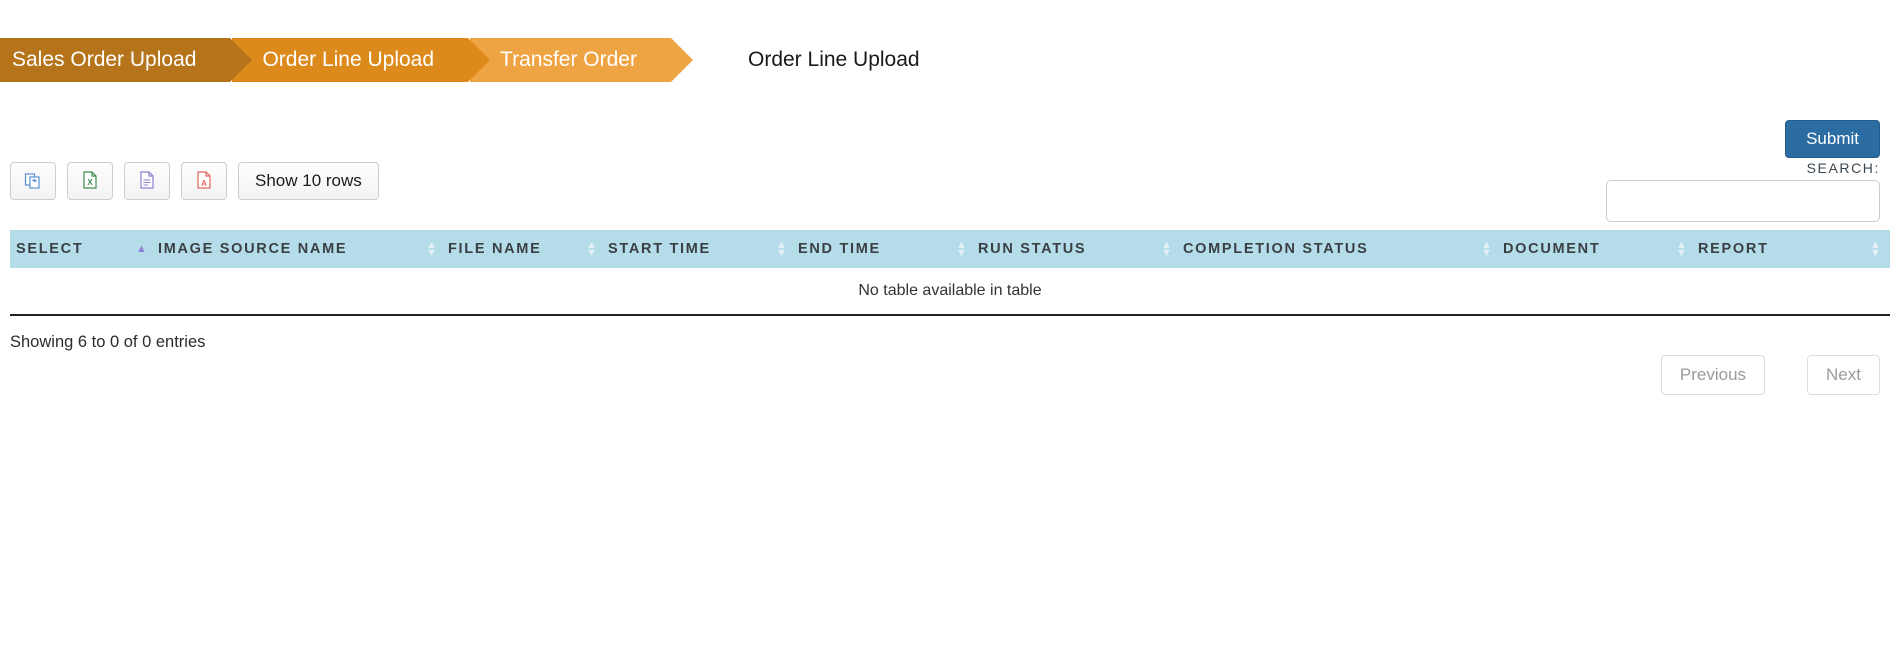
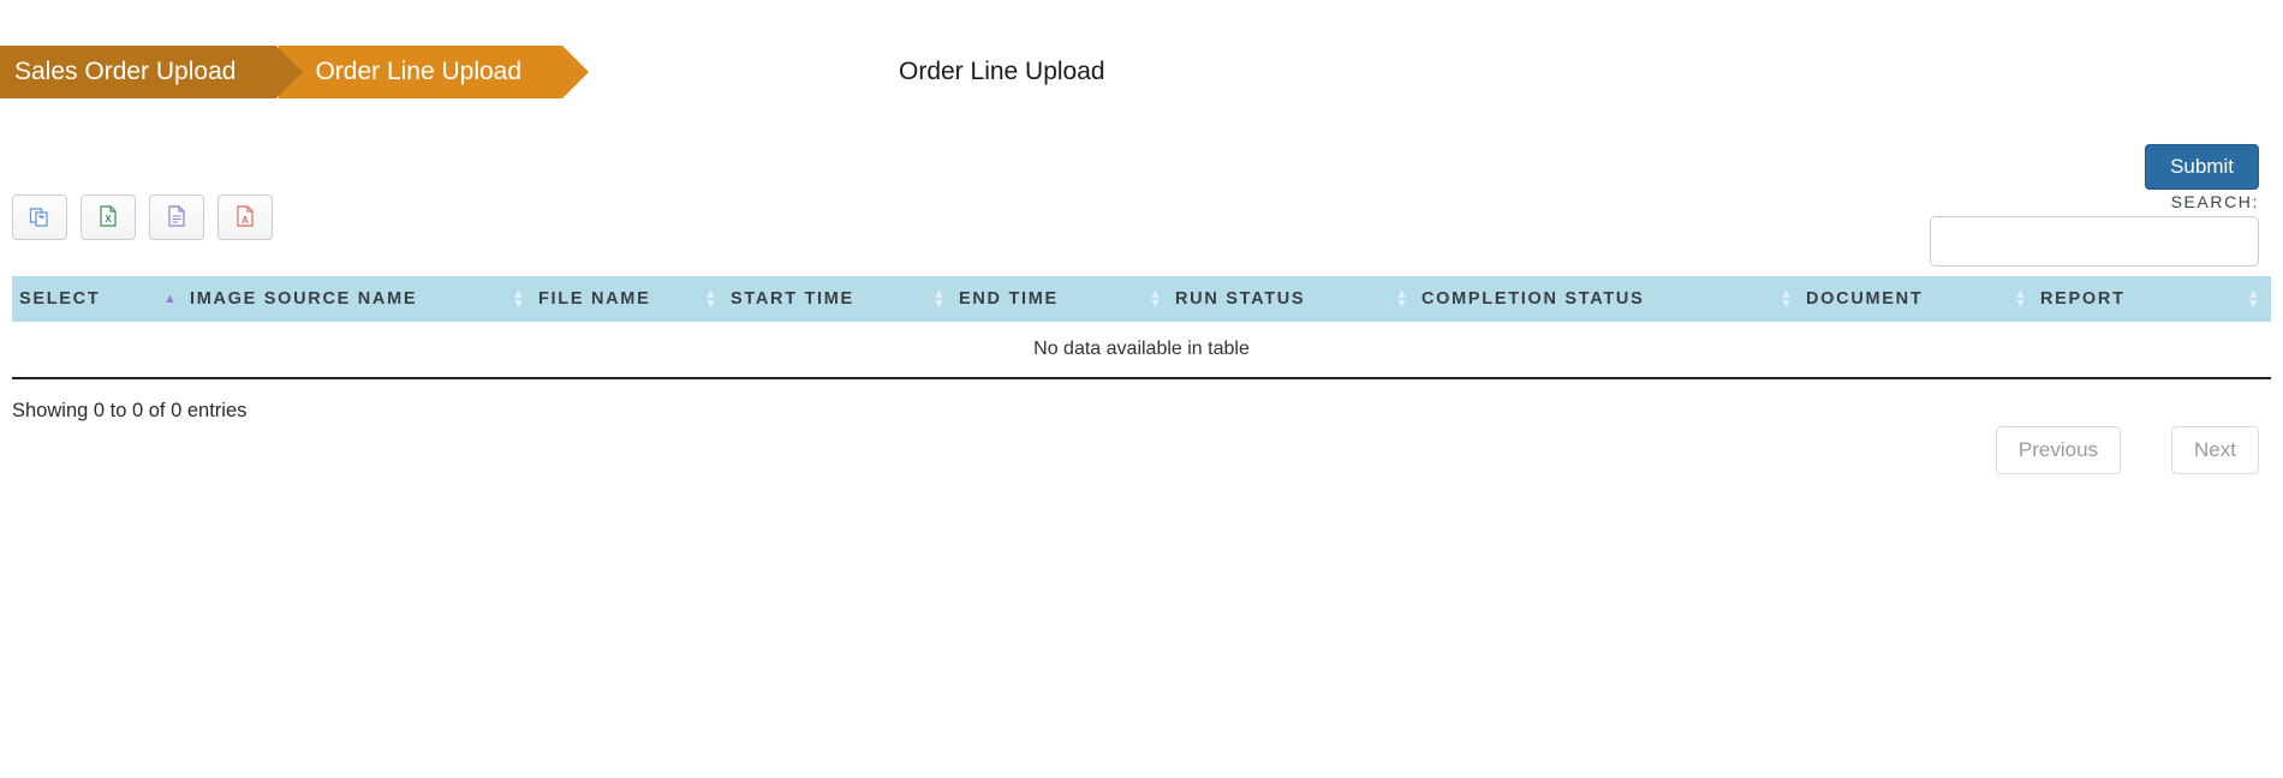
  Sales Order Upload
  Order Line Upload
- Transfer Order
  Order Line Upload
  Submit
  SEARCH:
  X
  A
- Show 10 rows
  SELECT	▲ IMAGE SOURCE NAME	▲▼ FILE NAME	▲▼ START TIME	▲▼ END TIME	▲▼ RUN STATUS	▲▼ COMPLETION STATUS	▲▼ DOCUMENT	▲▼ REPORT ▲▼
- No table available in table
+ No data available in table
- Showing 6 to 0 of 0 entries
+ Showing 0 to 0 of 0 entries
  Previous
  Next
